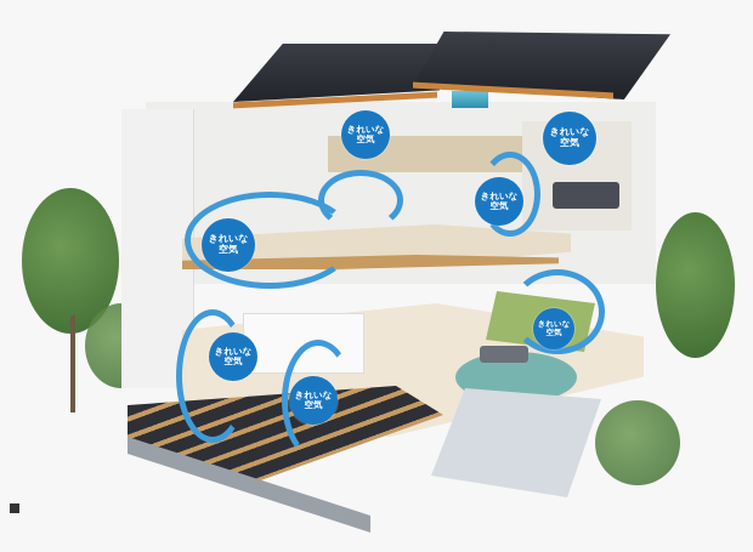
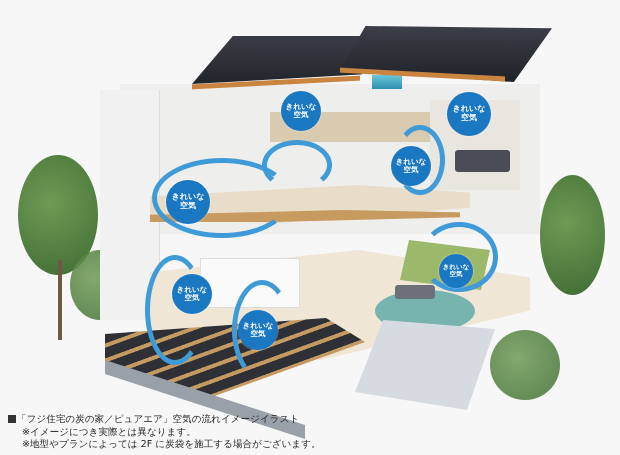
  きれいな
  空気
  きれいな
  空気
  きれいな
  空気
  きれいな
  空気
  きれいな
  空気
  きれいな
  空気
  きれいな
  空気
+ 「フジ住宅の炭の家／ピュアエア」空気の流れイメージイラスト
+ ※イメージにつき実際とは異なります。
+ ※地型やプランによっては 2F に炭袋を施工する場合がございます。
